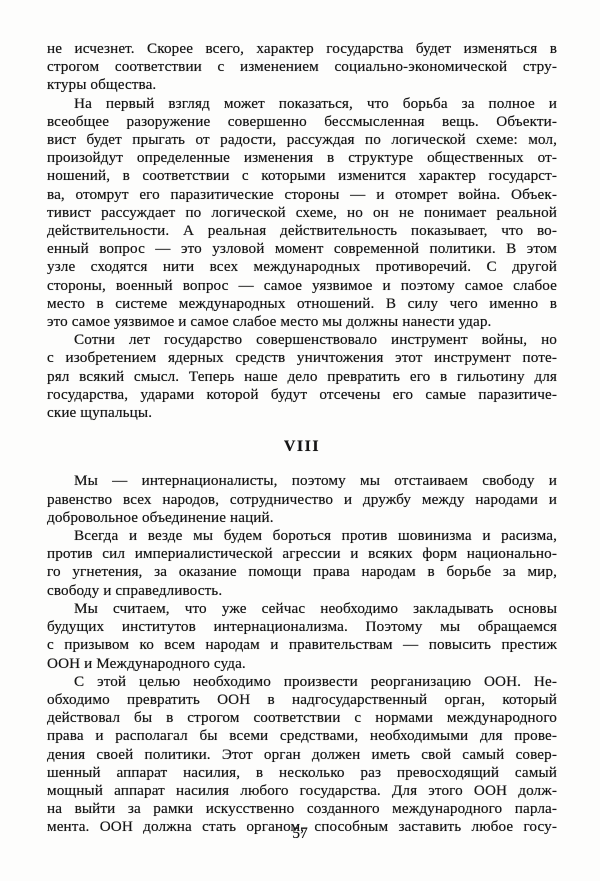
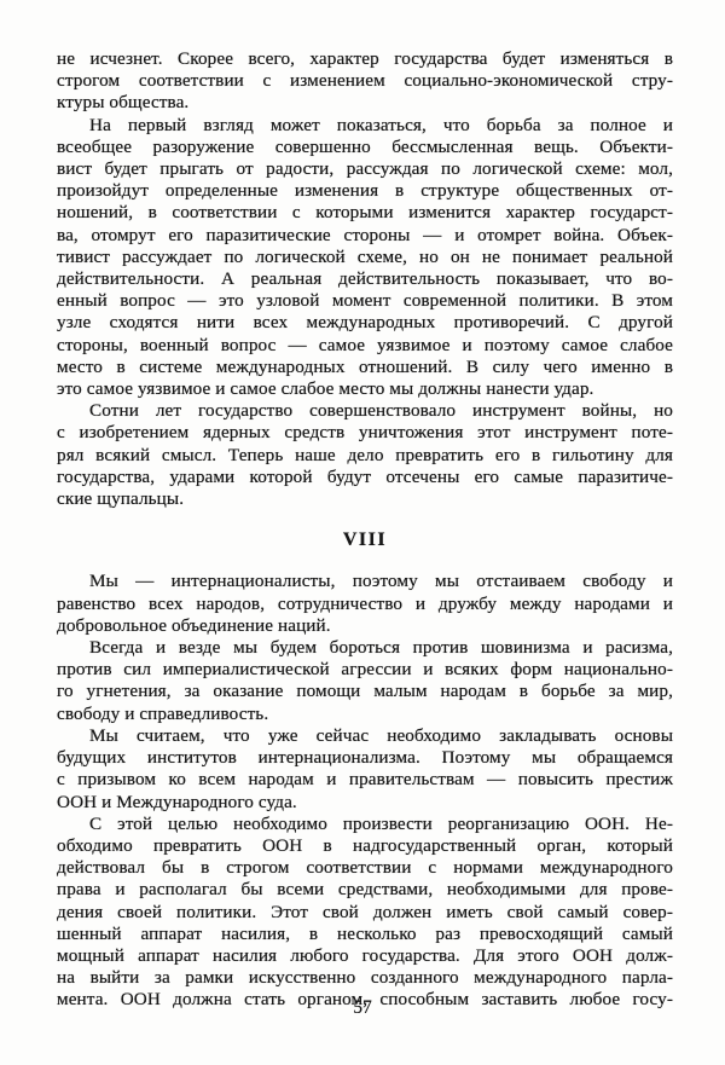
  не исчезнет. Скорее всего, характер государства будет изменяться в
  строгом соответствии с изменением социально-экономической стру-
  ктуры общества.
  На первый взгляд может показаться, что борьба за полное и
  всеобщее разоружение совершенно бессмысленная вещь. Объекти-
  вист будет прыгать от радости, рассуждая по логической схеме: мол,
  произойдут определенные изменения в структуре общественных от-
  ношений, в соответствии с которыми изменится характер государст-
  ва, отомрут его паразитические стороны — и отомрет война. Объек-
  тивист рассуждает по логической схеме, но он не понимает реальной
  действительности. А реальная действительность показывает, что во-
  енный вопрос — это узловой момент современной политики. В этом
  узле сходятся нити всех международных противоречий. С другой
  стороны, военный вопрос — самое уязвимое и поэтому самое слабое
  место в системе международных отношений. В силу чего именно в
  это самое уязвимое и самое слабое место мы должны нанести удар.
  Сотни лет государство совершенствовало инструмент войны, но
  с изобретением ядерных средств уничтожения этот инструмент поте-
  рял всякий смысл. Теперь наше дело превратить его в гильотину для
  государства, ударами которой будут отсечены его самые паразитиче-
  ские щупальцы.
  VIII
  Мы — интернационалисты, поэтому мы отстаиваем свободу и
  равенство всех народов, сотрудничество и дружбу между народами и
  добровольное объединение наций.
  Всегда и везде мы будем бороться против шовинизма и расизма,
  против сил империалистической агрессии и всяких форм национально-
- го угнетения, за оказание помощи права народам в борьбе за мир,
+ го угнетения, за оказание помощи малым народам в борьбе за мир,
  свободу и справедливость.
  Мы считаем, что уже сейчас необходимо закладывать основы
  будущих институтов интернационализма. Поэтому мы обращаемся
  с призывом ко всем народам и правительствам — повысить престиж
  ООН и Международного суда.
  С этой целью необходимо произвести реорганизацию ООН. Не-
  обходимо превратить ООН в надгосударственный орган, который
  действовал бы в строгом соответствии с нормами международного
  права и располагал бы всеми средствами, необходимыми для прове-
- дения своей политики. Этот орган должен иметь свой самый совер-
+ дения своей политики. Этот свой должен иметь свой самый совер-
  шенный аппарат насилия, в несколько раз превосходящий самый
  мощный аппарат насилия любого государства. Для этого ООН долж-
  на выйти за рамки искусственно созданного международного парла-
  мента. ООН должна стать органом, способным заставить любое госу-
  57
